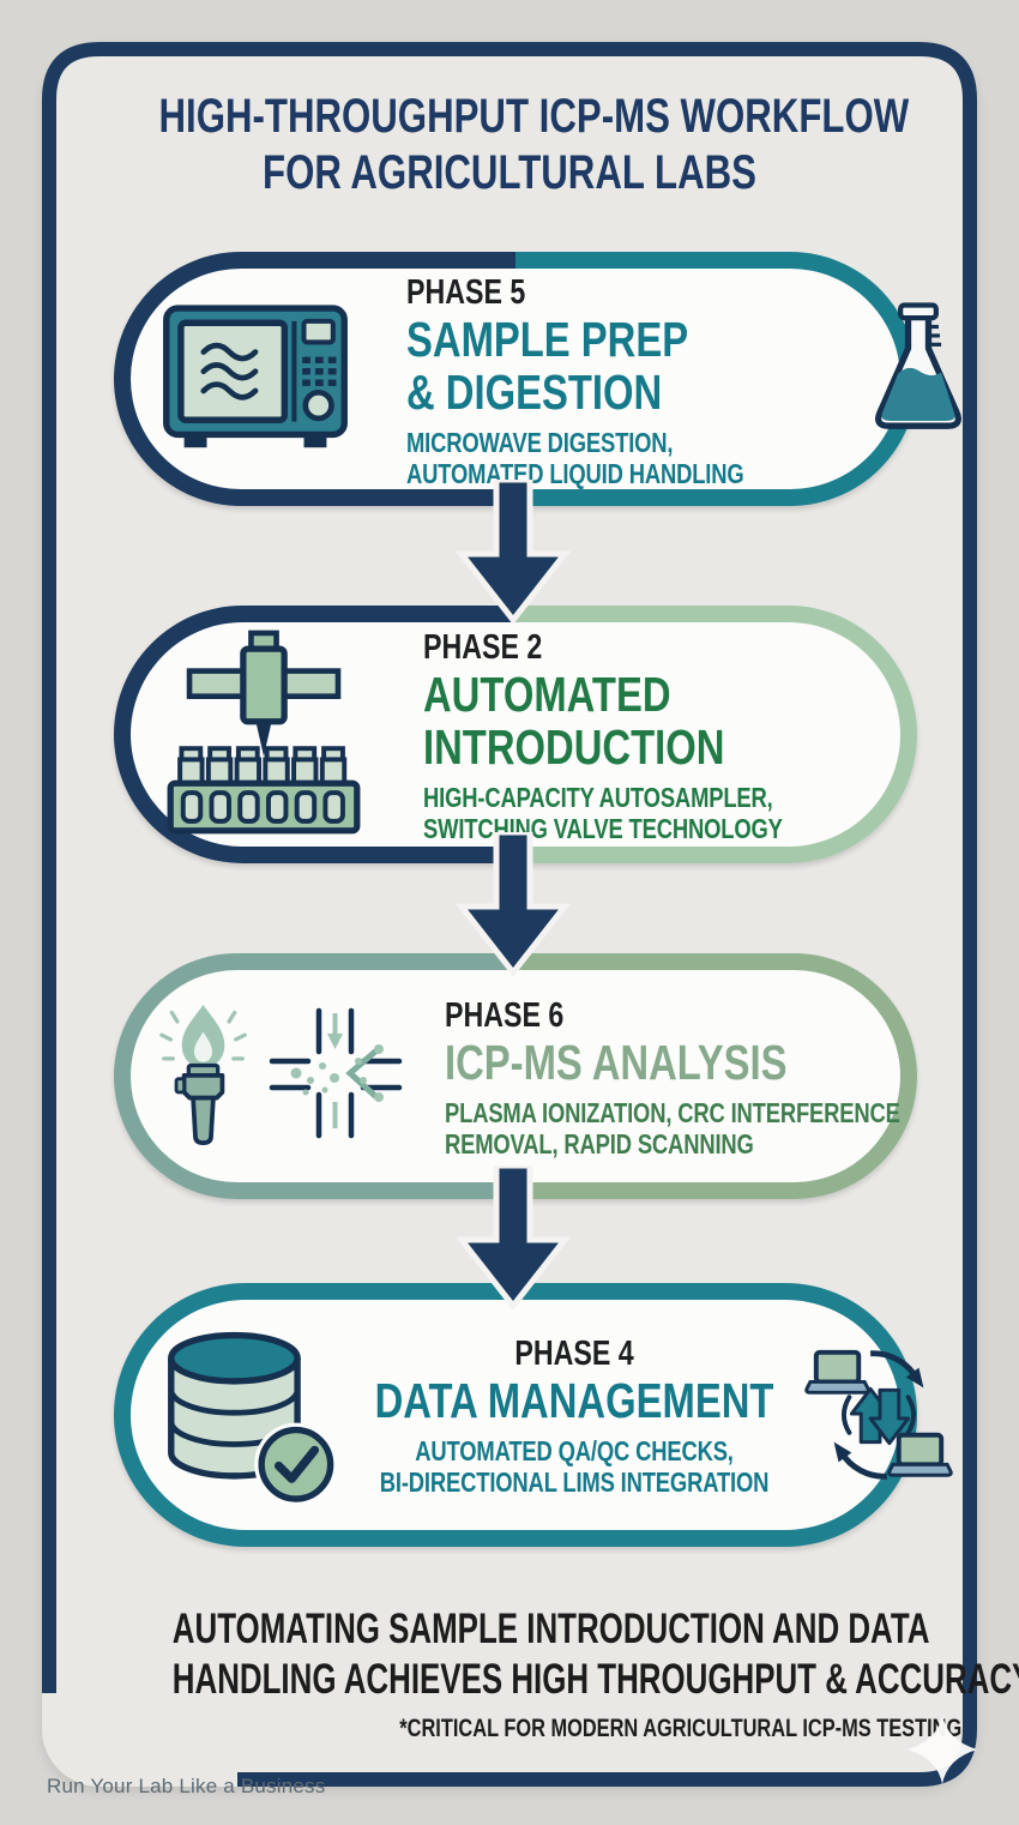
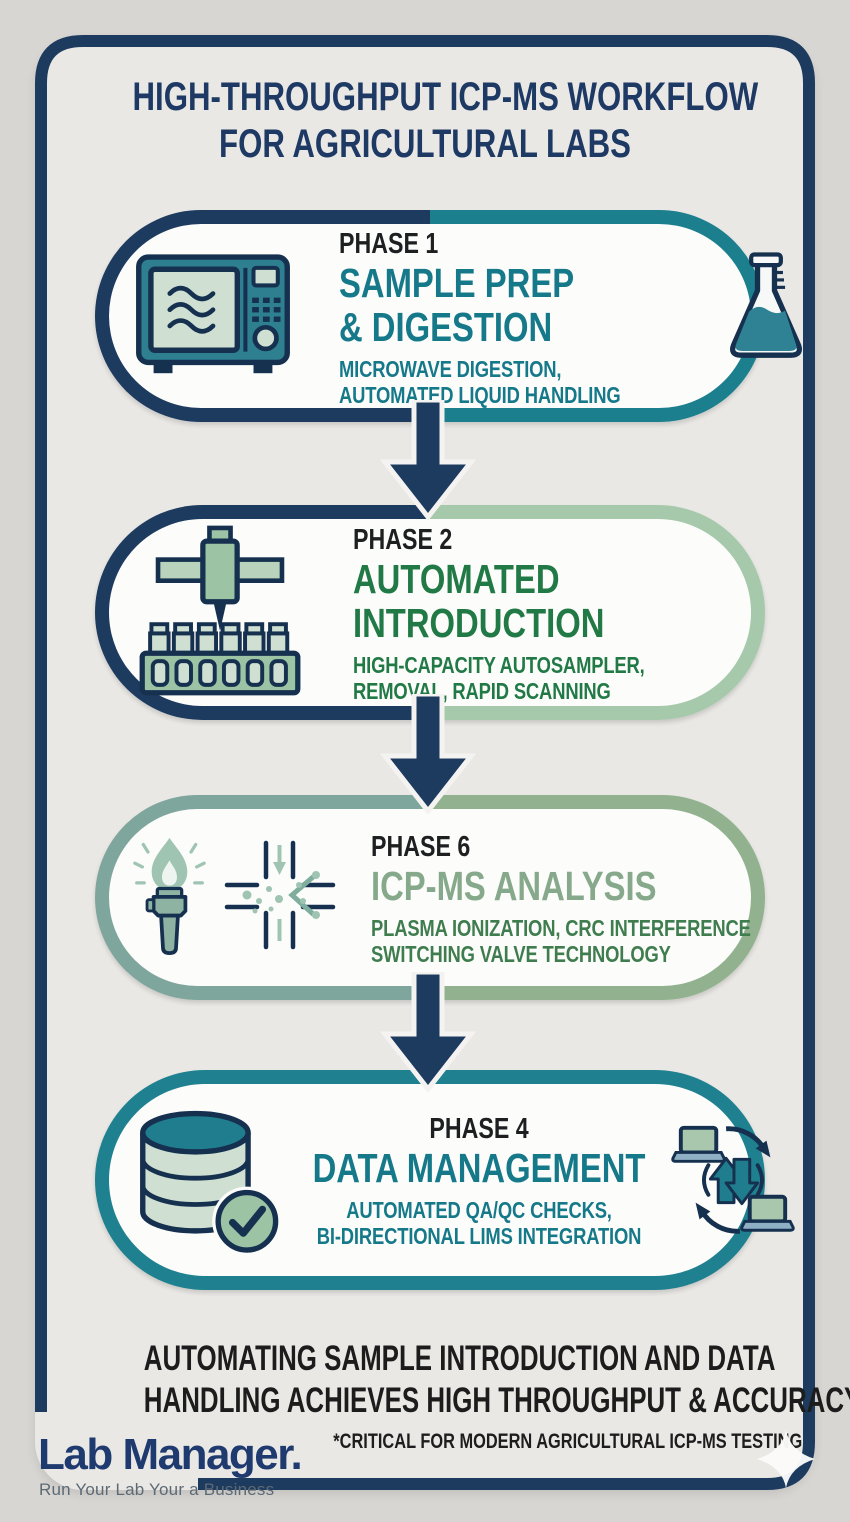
  HIGH-THROUGHPUT ICP-MS WORKFLOW
  FOR AGRICULTURAL LABS
- PHASE 5
+ PHASE 1
  SAMPLE PREP
  & DIGESTION
  MICROWAVE DIGESTION,
  AUTOMATED LIQUID HANDLING
  PHASE 2
  AUTOMATED
  INTRODUCTION
  HIGH-CAPACITY AUTOSAMPLER,
- SWITCHING VALVE TECHNOLOGY
+ REMOVAL, RAPID SCANNING
  PHASE 6
  ICP-MS ANALYSIS
  PLASMA IONIZATION, CRC INTERFERENCE
- REMOVAL, RAPID SCANNING
+ SWITCHING VALVE TECHNOLOGY
  PHASE 4
  DATA MANAGEMENT
  AUTOMATED QA/QC CHECKS,
  BI-DIRECTIONAL LIMS INTEGRATION
  AUTOMATING SAMPLE INTRODUCTION AND DATA
  HANDLING ACHIEVES HIGH THROUGHPUT & ACCURAC
  *CRITICAL FOR MODERN AGRICULTURAL ICP-MS TESTIG
+ Lab Manager.
- Run Your Lab Like a Business
+ Run Your Lab Your a Business
